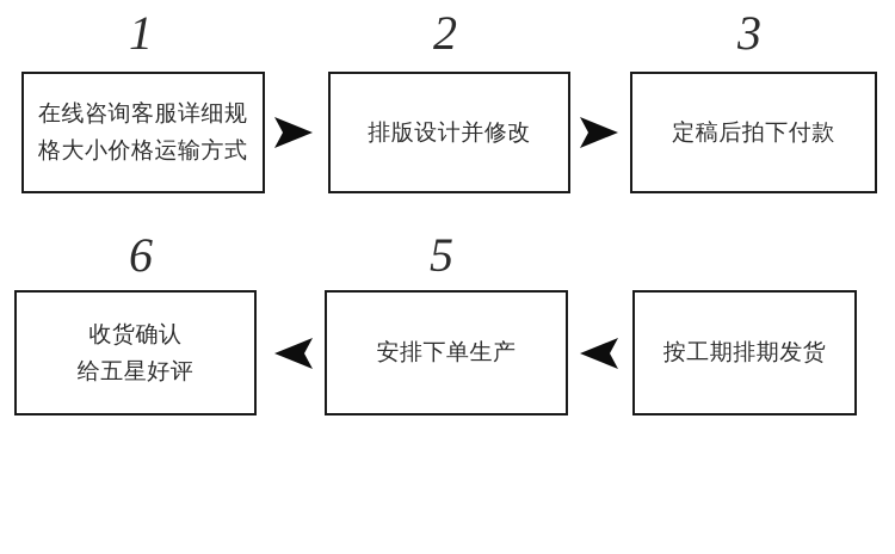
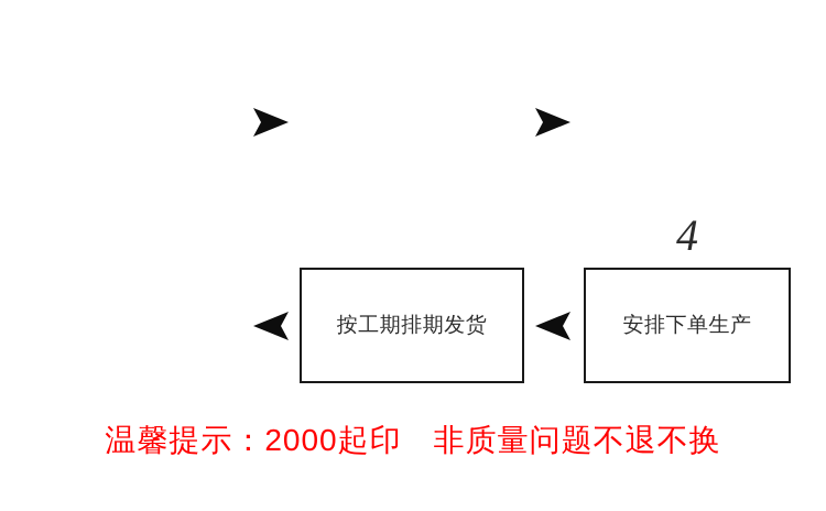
- 1
- 在线咨询客服详细规格大小价格运输方式
- 2
- 排版设计并修改
- 3
- 定稿后拍下付款
- 6
- 收货确认
- 给五星好评
- 5
- 安排下单生产
+ 按工期排期发货
+ 4
- 按工期排期发货
+ 安排下单生产
+ 温馨提示：2000起印 非质量问题不退不换
